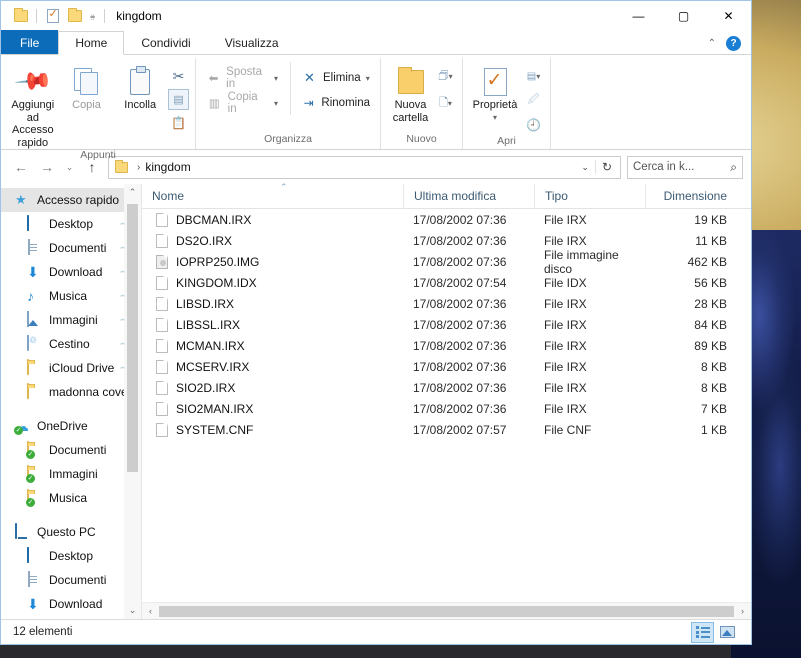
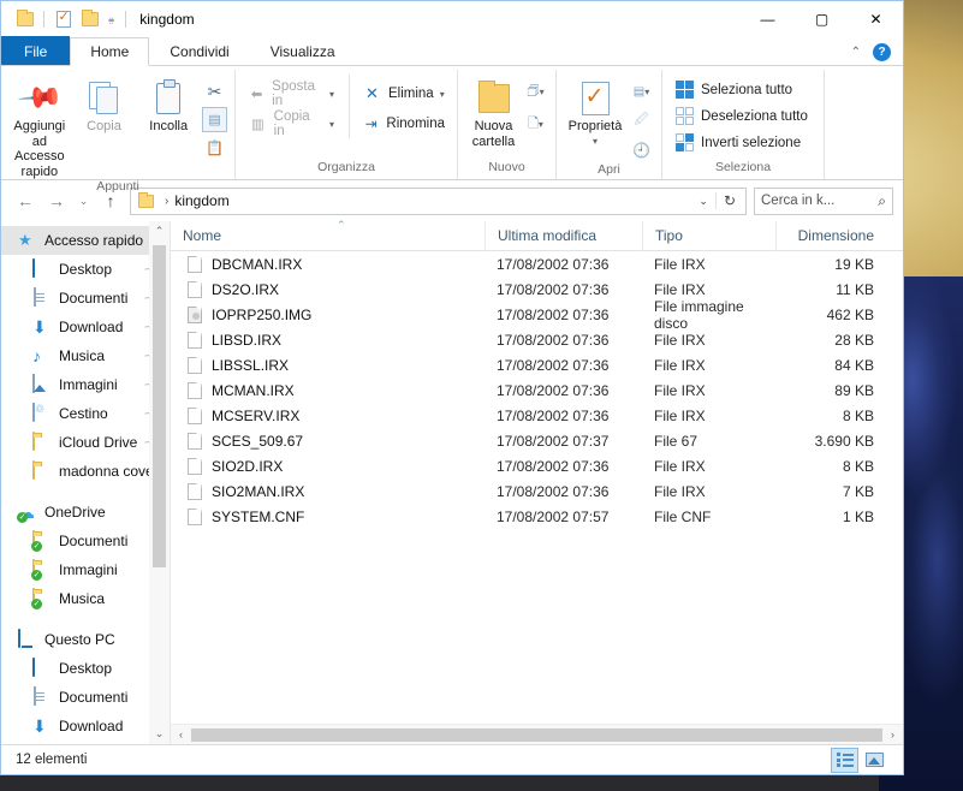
  ⩷
  kingdom
  —
  ▢
  ✕
  File
  Home
  Condividi
  Visualizza
  ⌃
  ?
  Aggiungi ad
  Accesso rapido
  Copia
  Incolla
  ✂
  ▤
  📋
  Appunti
  ⬅
  Sposta in
  ▾
  ▥
  Copia in
  ▾
  ✕
  Elimina
  ▾
  ⇥
  Rinomina
  Organizza
  Nuova
  cartella
  🗇
  ▾
  🗋
  ▾
  Nuovo
  Proprietà
  ▾
  ▤
  ▾
  🖉
  🕘
  Apri
+ Seleziona tutto
+ Deseleziona tutto
+ Inverti selezione
+ Seleziona
  ←
  →
  ⌄
  ↑
  ›
  kingdom
  ⌄
  ↻
  Cerca in k...
  ⌕
  Accesso rapido
  Desktop
  Documenti
  ⬇
  Download
  ♪
  Musica
  Immagini
  Cestino
  iCloud Drive
  madonna cov
  ☁
  OneDrive
  Documenti
  Immagini
  Musica
  Questo PC
  Desktop
  Documenti
  ⬇
  Download
  ⌃
  ⌄
  Nome
  ⌃
  Ultima modifica
  Tipo
  Dimensione
  DBCMAN.IRX
  17/08/2002 07:36
  File IRX
  19 KB
  DS2O.IRX
  17/08/2002 07:36
  File IRX
  11 KB
  IOPRP250.IMG
  17/08/2002 07:36
  File immagine disco
  462 KB
- KINGDOM.IDX
- 17/08/2002 07:54
- File IDX
- 56 KB
  LIBSD.IRX
  17/08/2002 07:36
  File IRX
  28 KB
  LIBSSL.IRX
  17/08/2002 07:36
  File IRX
  84 KB
  MCMAN.IRX
  17/08/2002 07:36
  File IRX
  89 KB
  MCSERV.IRX
  17/08/2002 07:36
  File IRX
  8 KB
+ SCES_509.67
+ 17/08/2002 07:37
+ File 67
+ 3.690 KB
  SIO2D.IRX
  17/08/2002 07:36
  File IRX
  8 KB
  SIO2MAN.IRX
  17/08/2002 07:36
  File IRX
  7 KB
  SYSTEM.CNF
  17/08/2002 07:57
  File CNF
  1 KB
  ‹
  ›
  12 elementi
